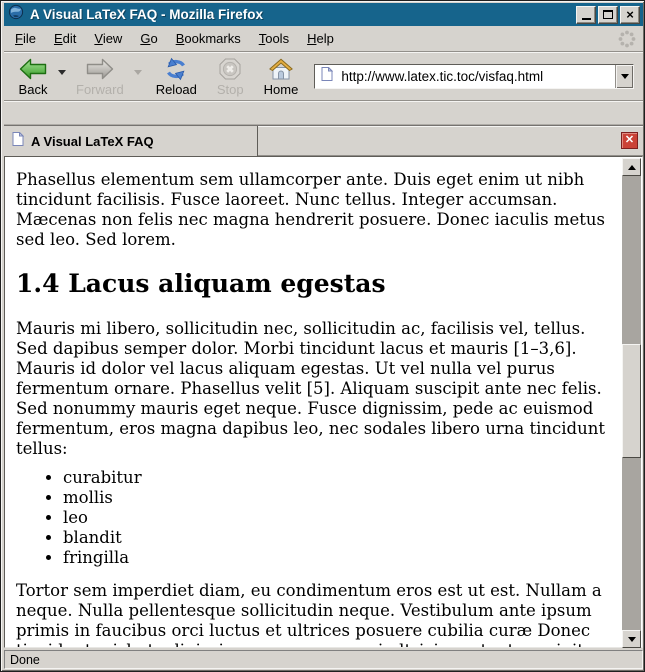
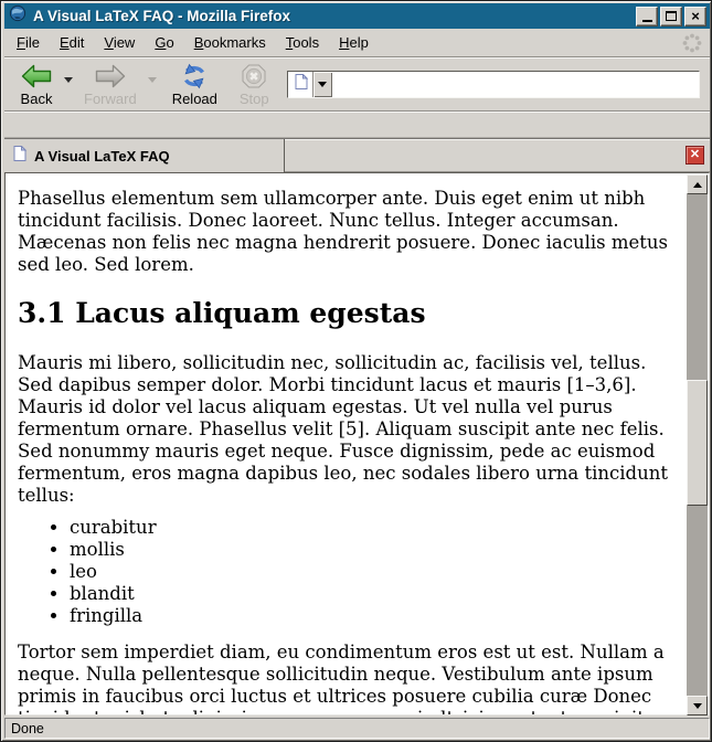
  A Visual LaTeX FAQ - Mozilla Firefox
  ×
  File
  Edit
  View
  Go
  Bookmarks
  Tools
  Help
  Back
  Forward
  Reload
  Stop
- Home
- http://www.latex.tic.toc/visfaq.html
  A Visual LaTeX FAQ
  ✕
- Phasellus elementum sem ullamcorper ante. Duis eget enim ut nibh tincidunt facilisis. Fusce laoreet. Nunc tellus. Integer accumsan. Mæcenas non felis nec magna hendrerit posuere. Donec iaculis metus sed leo. Sed lorem.
+ Phasellus elementum sem ullamcorper ante. Duis eget enim ut nibh tincidunt facilisis. Donec laoreet. Nunc tellus. Integer accumsan. Mæcenas non felis nec magna hendrerit posuere. Donec iaculis metus sed leo. Sed lorem.
- 1.4 Lacus aliquam egestas
+ 3.1 Lacus aliquam egestas
  Mauris mi libero, sollicitudin nec, sollicitudin ac, facilisis vel, tellus. Sed dapibus semper dolor. Morbi tincidunt lacus et mauris [1–3,6]. Mauris id dolor vel lacus aliquam egestas. Ut vel nulla vel purus fermentum ornare. Phasellus velit [5]. Aliquam suscipit ante nec felis. Sed nonummy mauris eget neque. Fusce dignissim, pede ac euismod fermentum, eros magna dapibus leo, nec sodales libero urna tincidunt tellus:
  curabitur
  mollis
  leo
  blandit
  fringilla
  Tortor sem imperdiet diam, eu condimentum eros est ut est. Nullam a neque. Nulla pellentesque sollicitudin neque. Vestibulum ante ipsum primis in faucibus orci luctus et ultrices posuere cubilia curæ Donec
  Done
